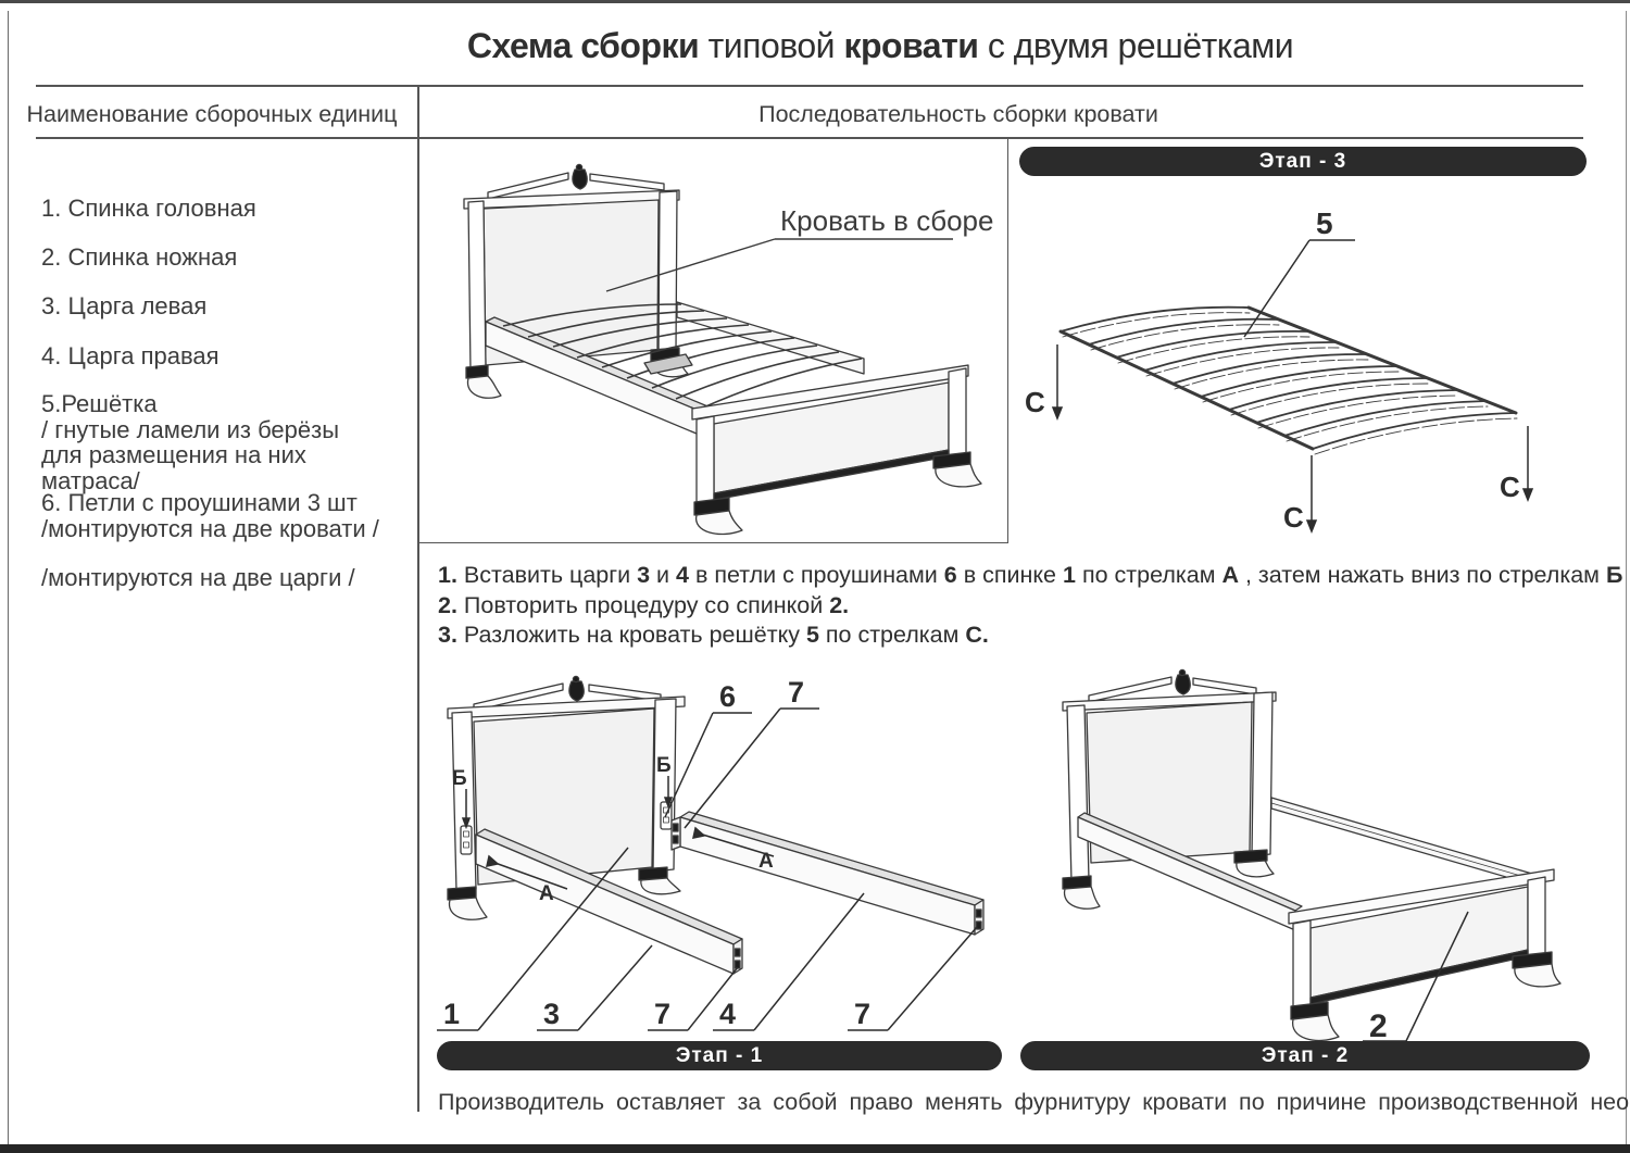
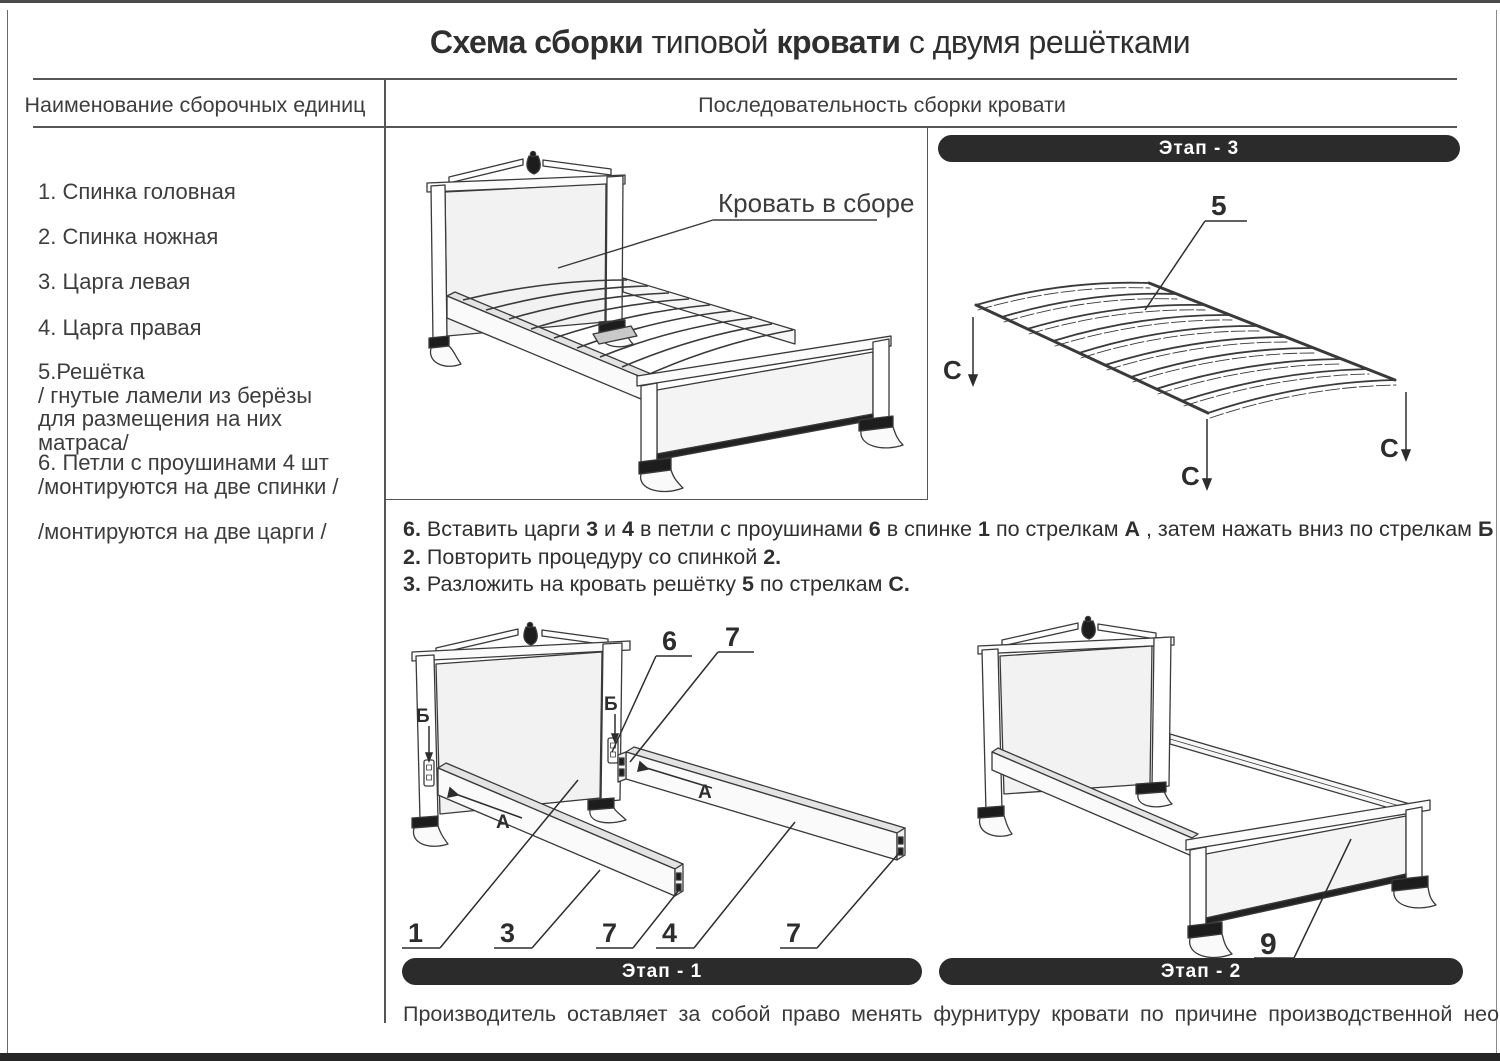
  Схема сборки типовой кровати с двумя решётками
  Наименование сборочных единиц
  Последовательность сборки кровати
  1. Спинка головная
  2. Спинка ножная
  3. Царга левая
  4. Царга правая
  5.Решётка
  / гнутые ламели из берёзы
  для размещения на них матраса/
- 6. Петли с проушинами 3 шт
+ 6. Петли с проушинами 4 шт
- /монтируются на две кровати /
+ /монтируются на две спинки /
  /монтируются на две царги /
  Кровать в сборе
  Этап - 3
  5
  С
  С
  С
- 1. Вставить царги 3 и 4 в петли с проушинами 6 в спинке 1 по стрелкам А , затем нажать вниз по стрелкам Б
+ 6. Вставить царги 3 и 4 в петли с проушинами 6 в спинке 1 по стрелкам А , затем нажать вниз по стрелкам Б
  2. Повторить процедуру со спинкой 2.
  3. Разложить на кровать решётку 5 по стрелкам С.
  Б
  Б
  А
  А
  6
  7
  1
  3
  7
  4
  7
- 2
+ 9
  Этап - 1
  Этап - 2
  Производитель оставляет за собой право менять фурнитуру кровати по причине производственной нео
